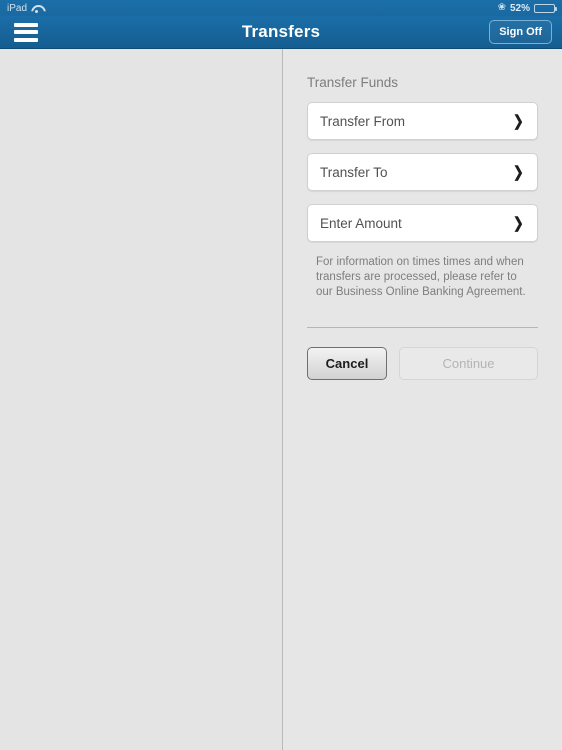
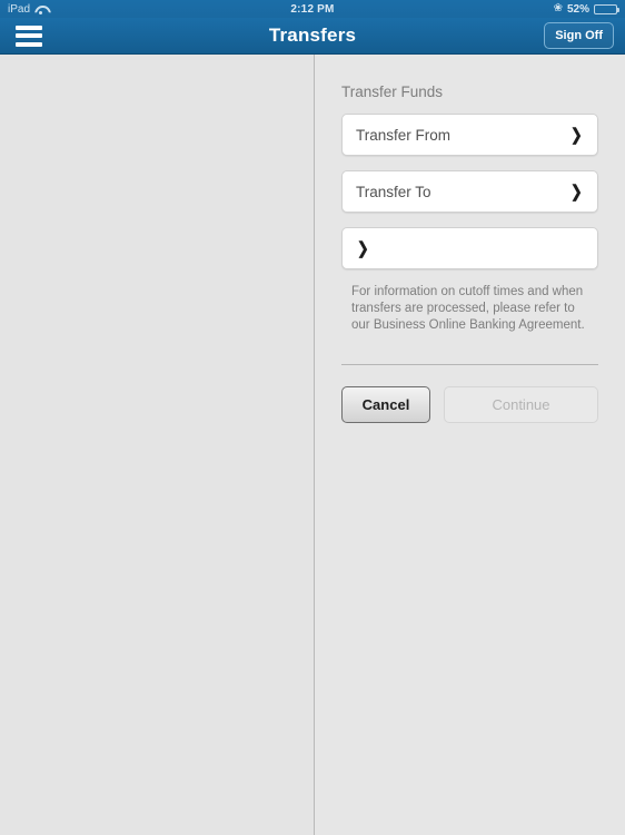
  iPad
+ 2:12 PM
  ❀
  52%
  Transfers
  Sign Off
  Transfer Funds
  Transfer From
  ❯
  Transfer To
  ❯
- Enter Amount
  ❯
- For information on times times and when transfers are processed, please refer to our Business Online Banking Agreement.
+ For information on cutoff times and when transfers are processed, please refer to our Business Online Banking Agreement.
  Cancel
  Continue
